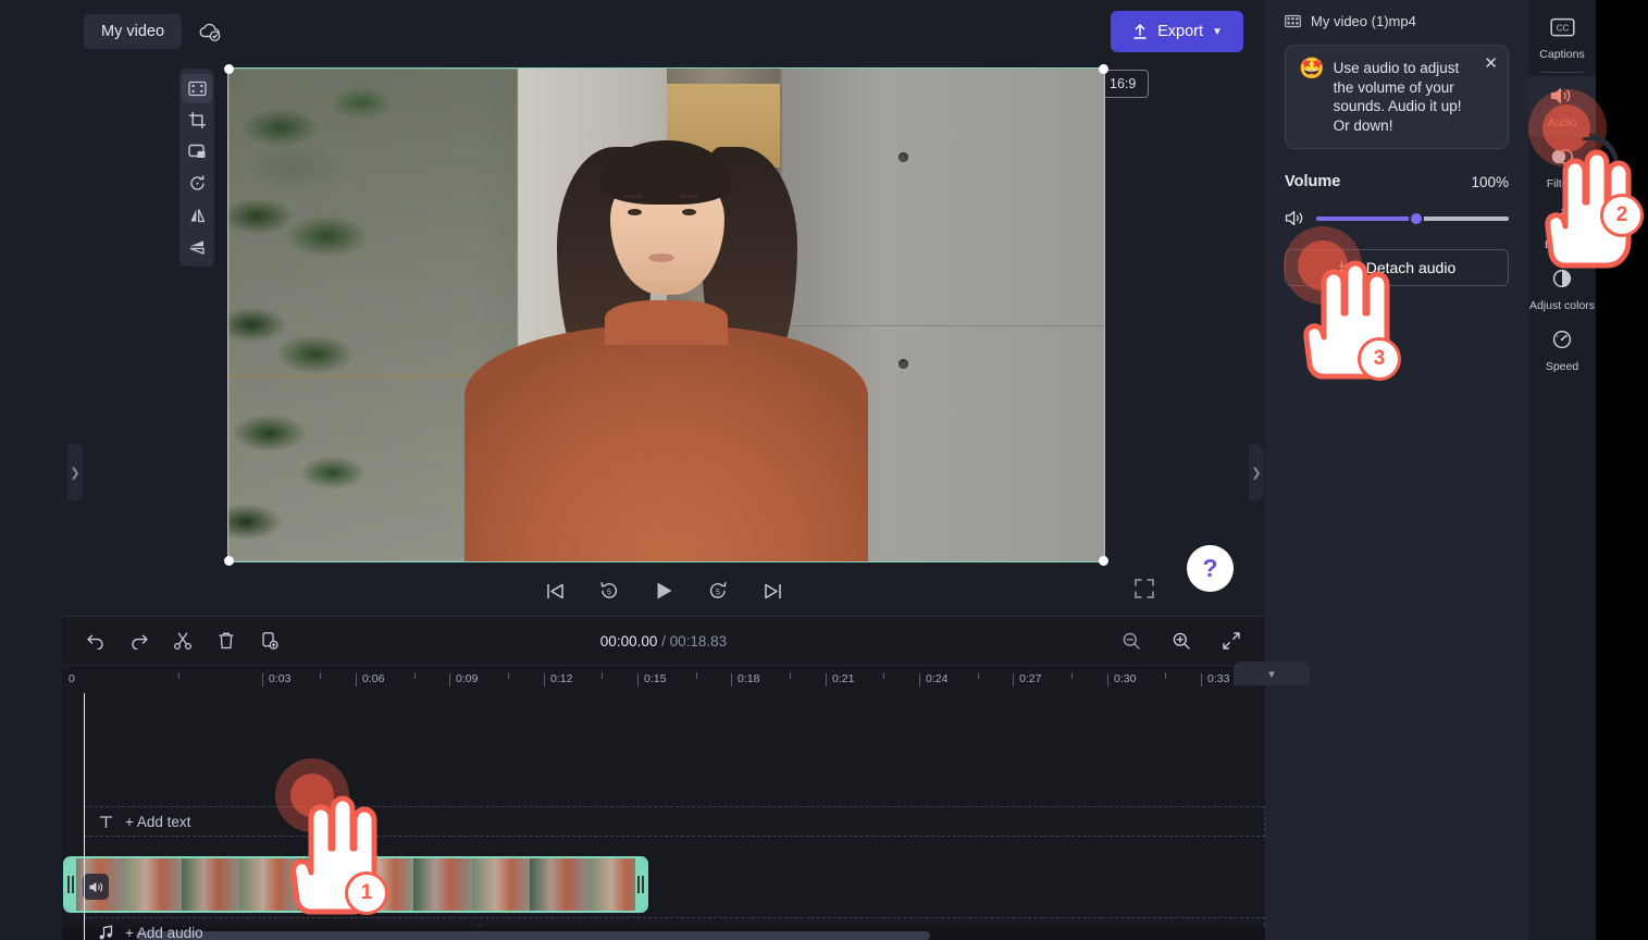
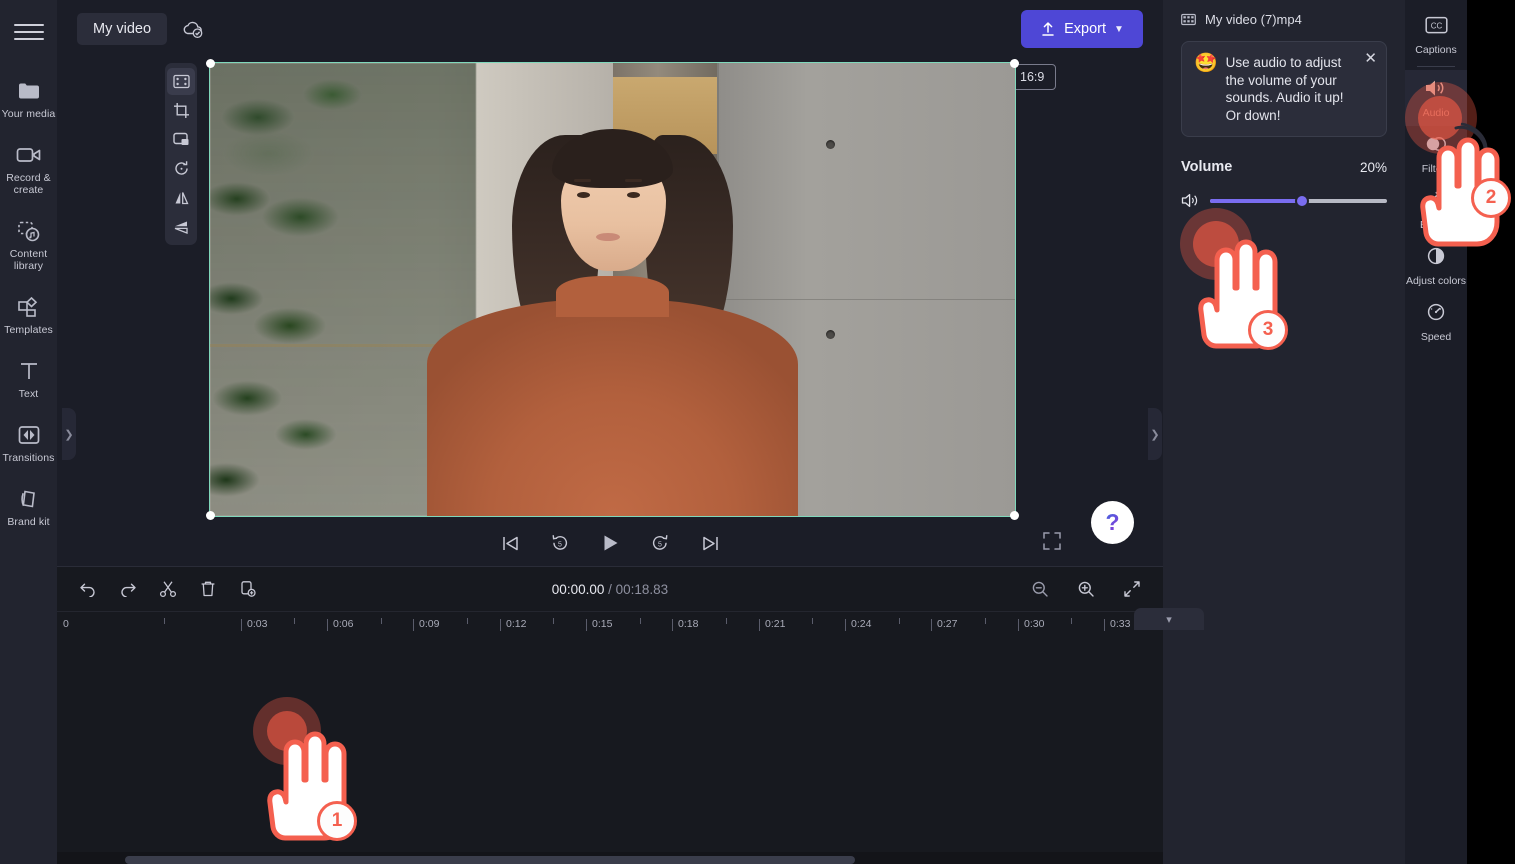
+ Your media
+ Record & create
+ Content library
+ Templates
+ Text
+ Transitions
+ Brand kit
  ❯
  My video
  Export
  ▼
  16:9
  ▾
  ?
  00:00.00 / 00:18.83
  0
  0:03
  0:06
  0:09
  0:12
  0:15
  0:18
  0:21
  0:24
  0:27
  0:30
  0:33
- + Add text
- + Add audio
  ❯
- My video (1)mp4
+ My video (7)mp4
  🤩
  Use audio to adjust the volume of your sounds. Audio it up! Or down!
  ✕
  Volume
- 100%
+ 20%
- Detach audio
  CC
  Captions
  Audio
  Adjust colors
  Speed
  1
  2
  3
